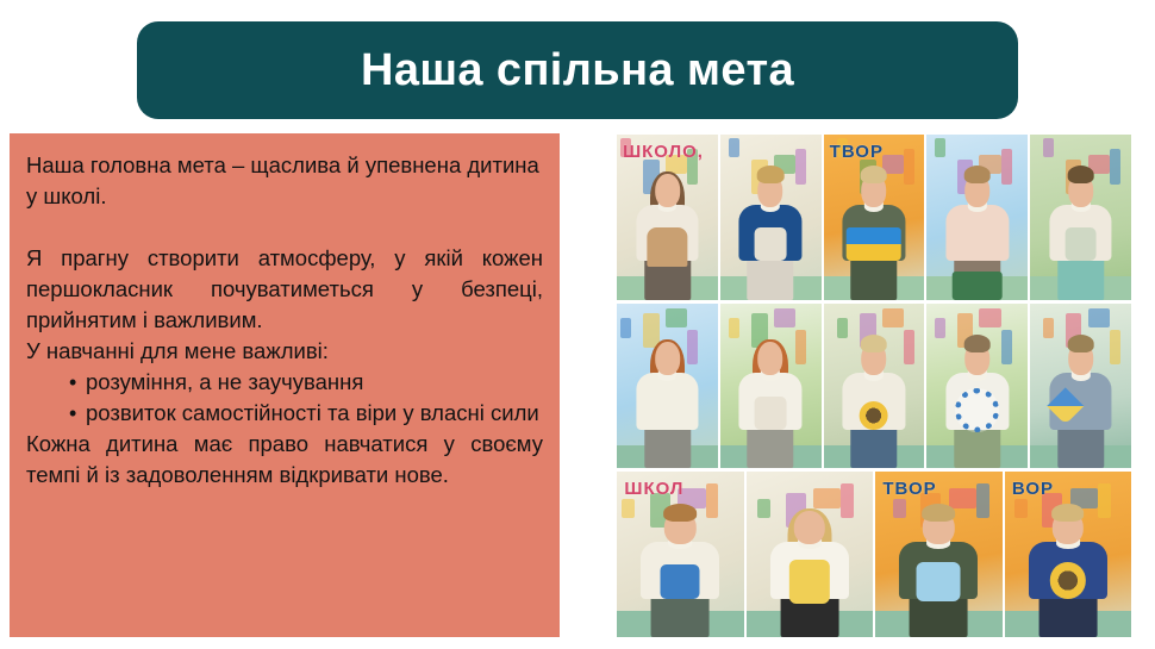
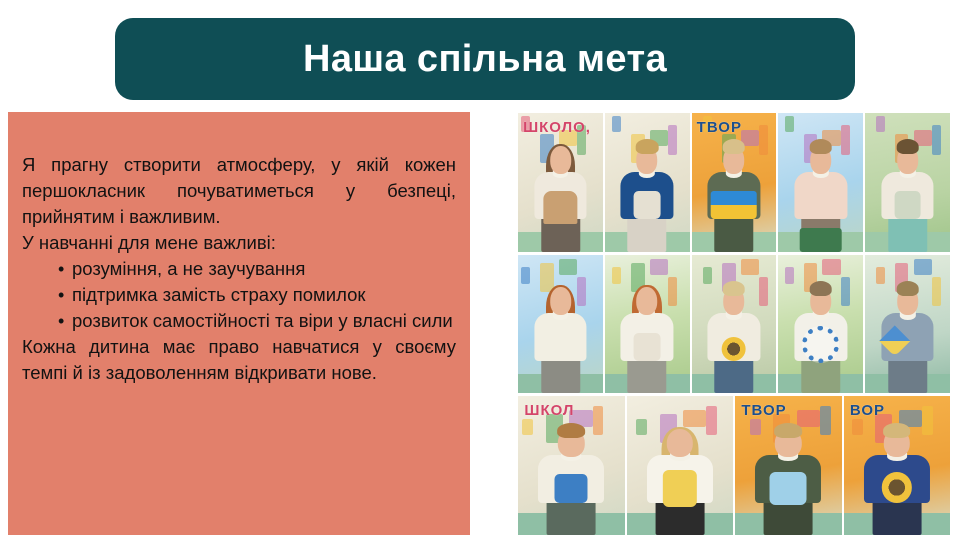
  Наша спільна мета
- Наша головна мета – щаслива й упевнена дитина у школі.
  Я прагну створити атмосферу, у якій кожен першокласник почуватиметься у безпеці, прийнятим і важливим.
  У навчанні для мене важливі:
  розуміння, а не заучування
+ підтримка замість страху помилок
  розвиток самостійності та віри у власні сили
  Кожна дитина має право навчатися у своєму темпі й із задоволенням відкривати нове.
  ШКОЛО,
  ТВОР
  ШКОЛ
  ТВОР
  ВОР
